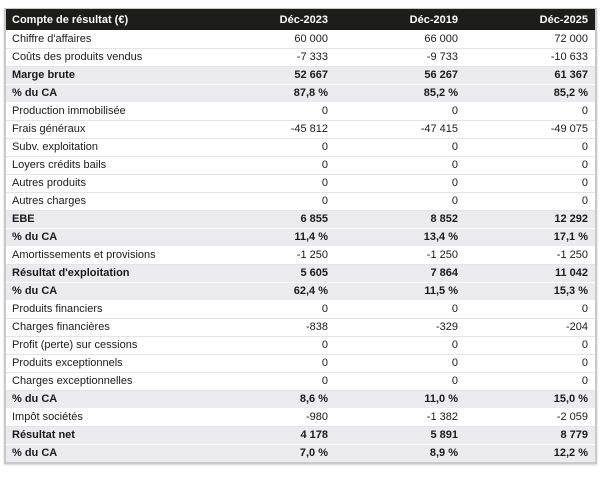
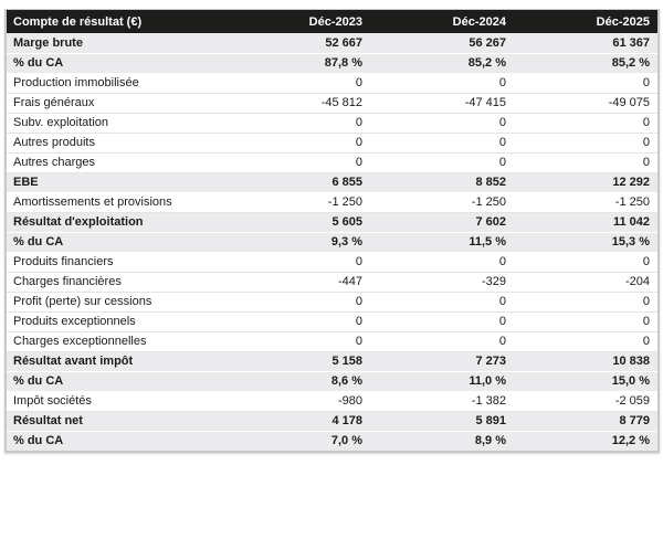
- Compte de résultat (€)	Déc-2023	Déc-2019	Déc-2025
+ Compte de résultat (€)	Déc-2023	Déc-2024	Déc-2025
- Chiffre d'affaires	60 000	66 000	72 000
- Coûts des produits vendus	-7 333	-9 733	-10 633
  Marge brute	52 667	56 267	61 367
  % du CA	87,8 %	85,2 %	85,2 %
  Production immobilisée	0	0	0
  Frais généraux	-45 812	-47 415	-49 075
  Subv. exploitation	0	0	0
- Loyers crédits bails	0	0	0
  Autres produits	0	0	0
  Autres charges	0	0	0
  EBE	6 855	8 852	12 292
- % du CA	11,4 %	13,4 %	17,1 %
  Amortissements et provisions	-1 250	-1 250	-1 250
- Résultat d'exploitation	5 605	7 864	11 042
+ Résultat d'exploitation	5 605	7 602	11 042
- % du CA	62,4 %	11,5 %	15,3 %
+ % du CA	9,3 %	11,5 %	15,3 %
  Produits financiers	0	0	0
- Charges financières	-838	-329	-204
+ Charges financières	-447	-329	-204
  Profit (perte) sur cessions	0	0	0
  Produits exceptionnels	0	0	0
  Charges exceptionnelles	0	0	0
+ Résultat avant impôt	5 158	7 273	10 838
  % du CA	8,6 %	11,0 %	15,0 %
  Impôt sociétés	-980	-1 382	-2 059
  Résultat net	4 178	5 891	8 779
  % du CA	7,0 %	8,9 %	12,2 %
